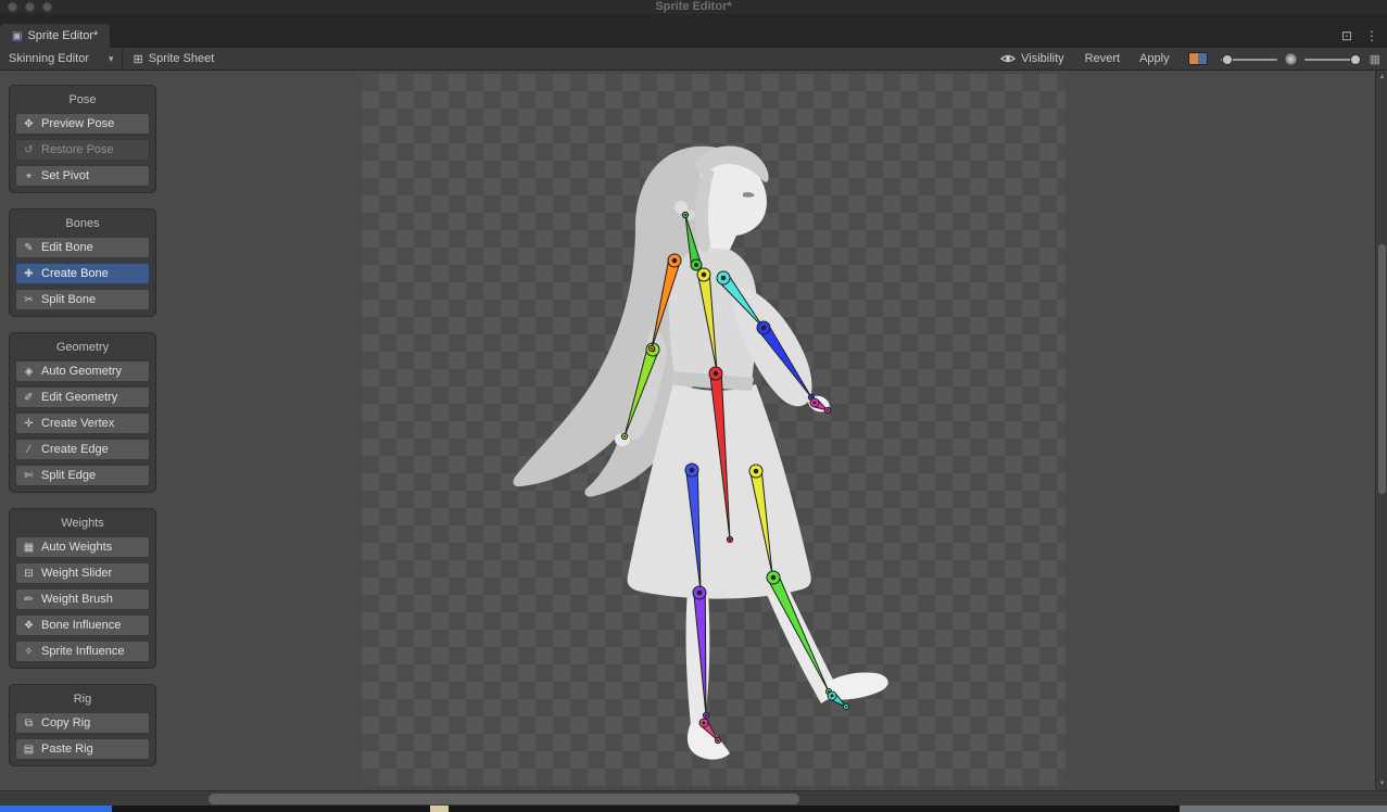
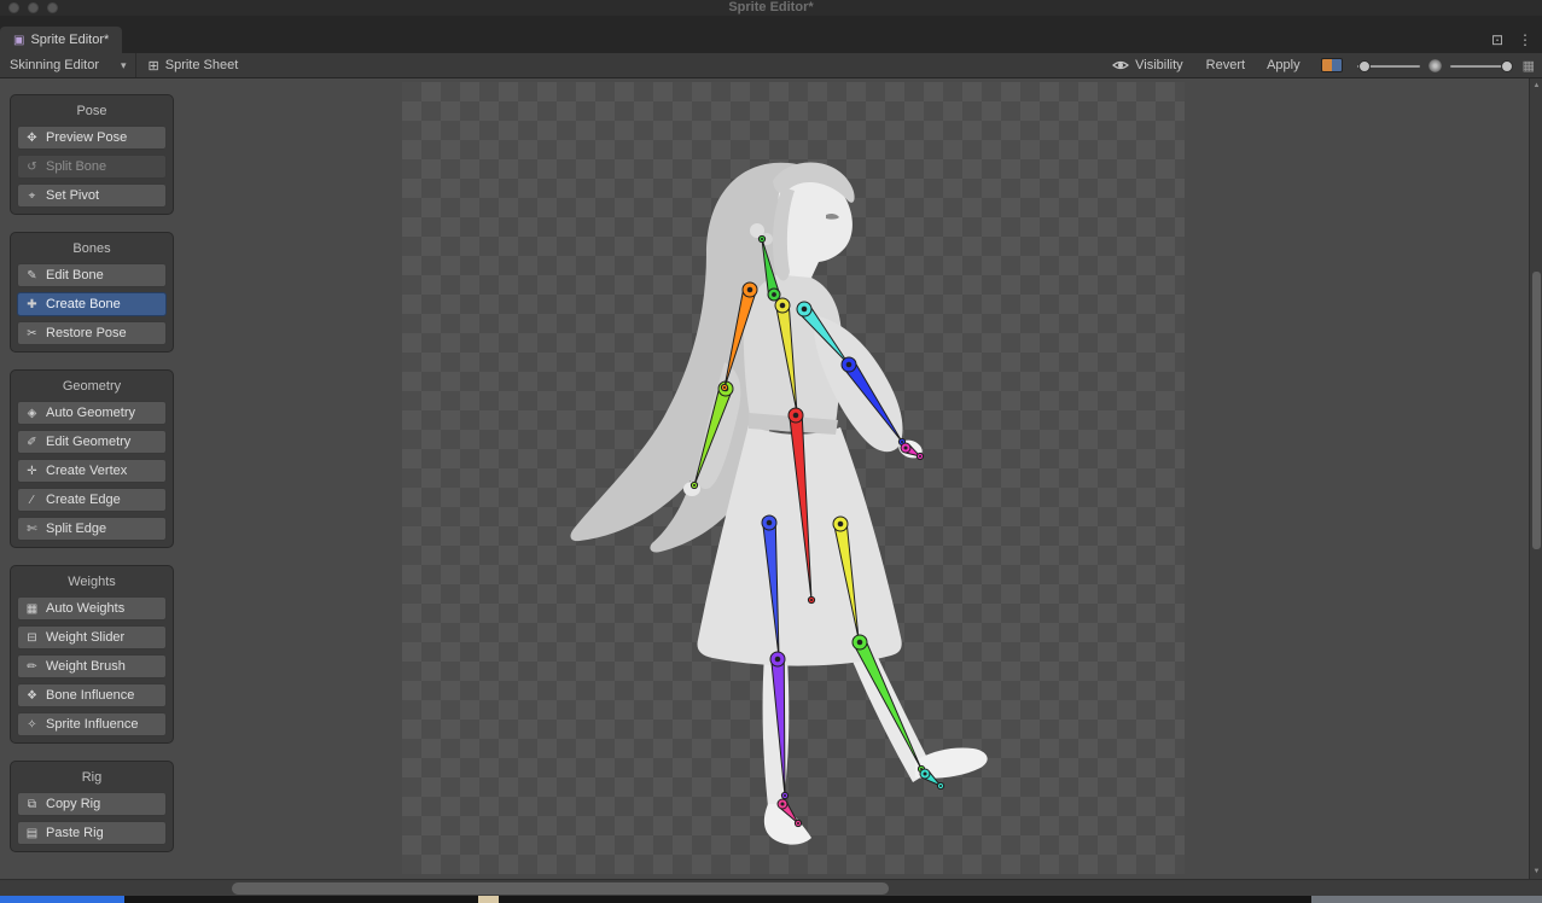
  Sprite Editor*
  ▣
  Sprite Editor*
  ⊡
  ⋮
  Skinning Editor
  ▾
  ⊞
  Sprite Sheet
  Visibility
  Revert
  Apply
  ▦
  Pose
  ✥
  Preview Pose
  ↺
- Restore Pose
+ Split Bone
  ⌖
  Set Pivot
  Bones
  ✎
  Edit Bone
  ✚
  Create Bone
  ✂
- Split Bone
+ Restore Pose
  Geometry
  ◈
  Auto Geometry
  ✐
  Edit Geometry
  ✛
  Create Vertex
  ∕
  Create Edge
  ✄
  Split Edge
  Weights
  ▦
  Auto Weights
  ⊟
  Weight Slider
  ✏
  Weight Brush
  ❖
  Bone Influence
  ✧
  Sprite Influence
  Rig
  ⧉
  Copy Rig
  ▤
  Paste Rig
